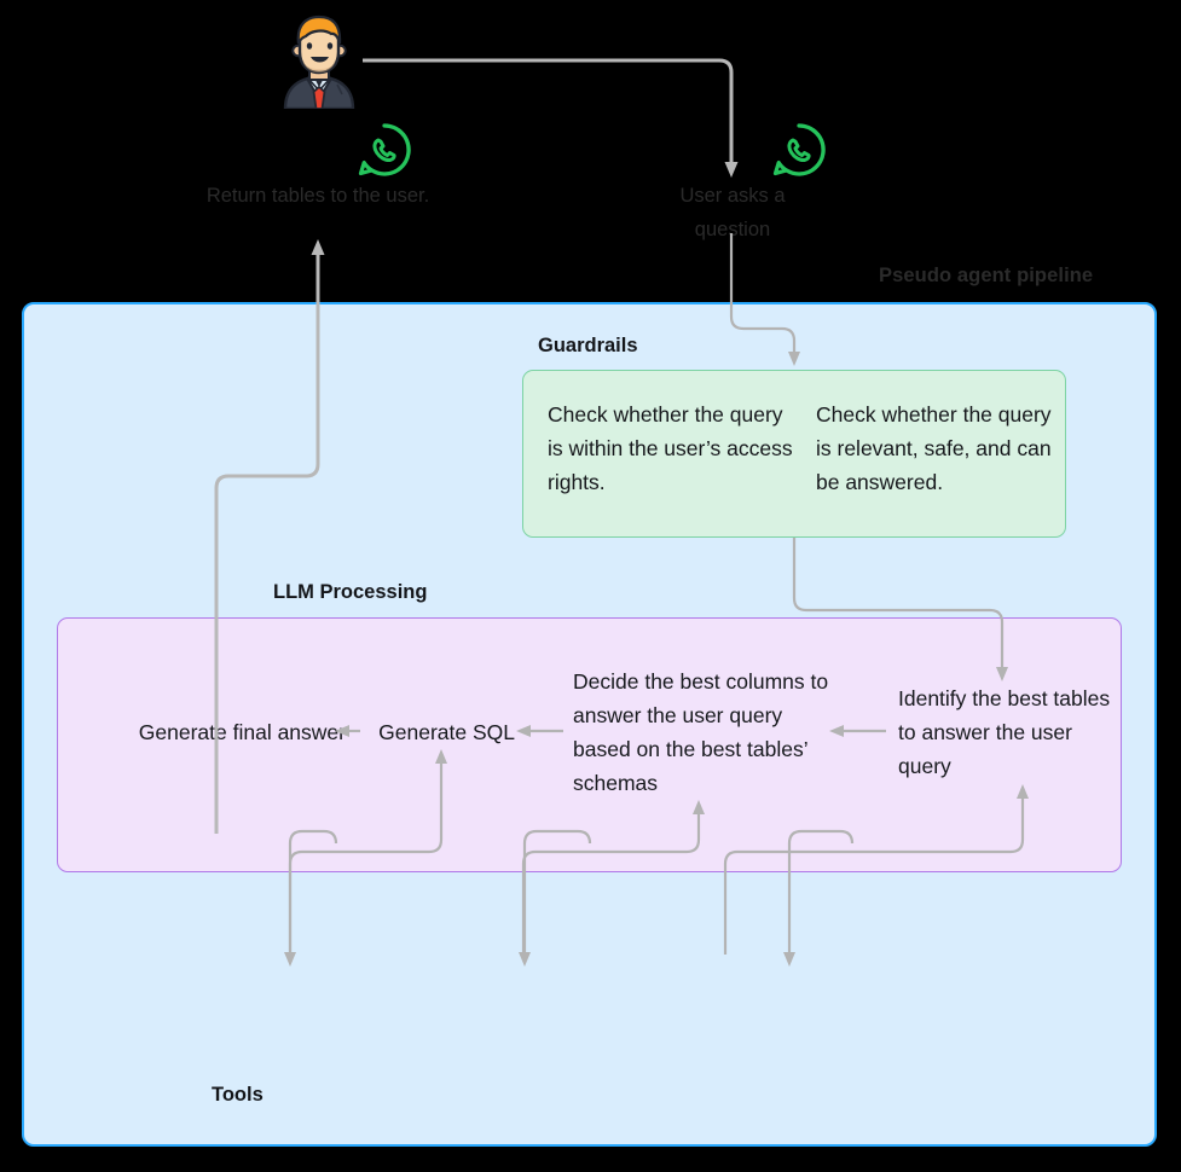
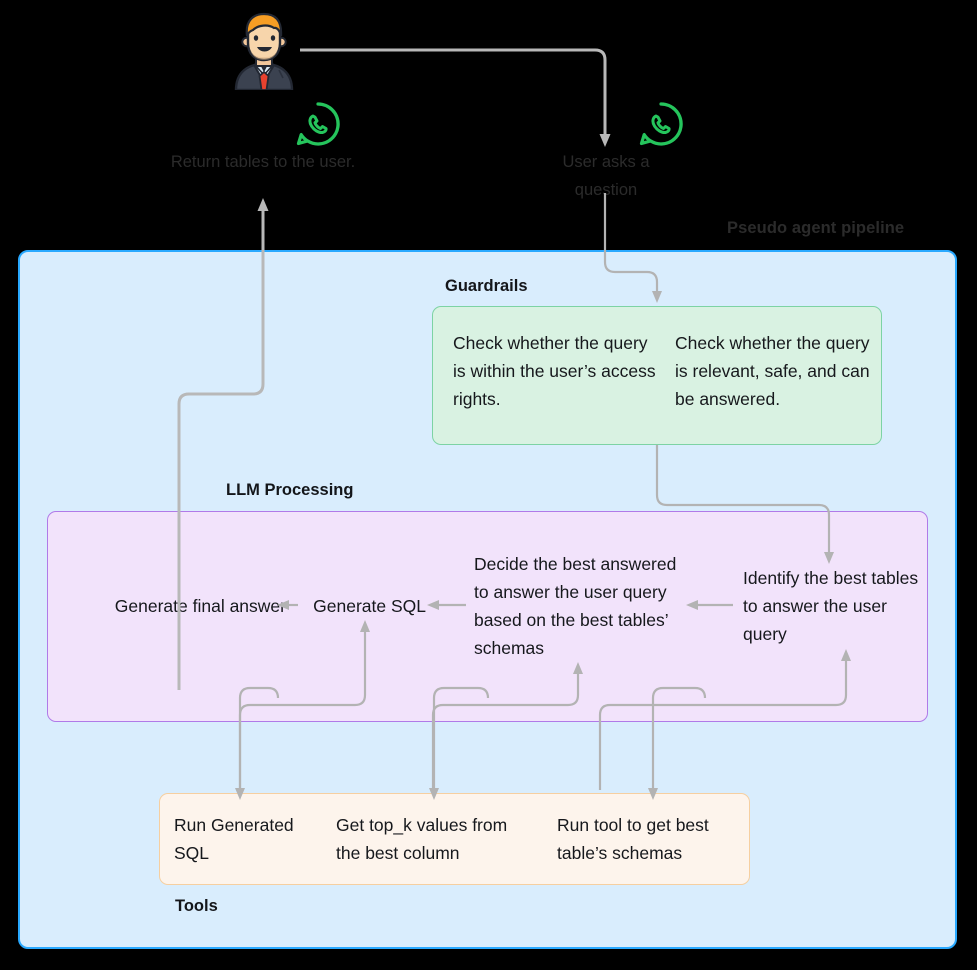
  Pseudo agent pipeline
  Guardrails
  Check whether the query is within the user’s access rights.
  Check whether the query is relevant, safe, and can be answered.
  LLM Processing
  Generate final answe
  Generate SQL
- Decide the best columns to answer the user query based on the best tables’ schemas
+ Decide the best answered to answer the user query based on the best tables’ schemas
  Identify the best tables to answer the user query
+ Run Generated SQL
+ Get top_k values from the best column
+ Run tool to get best table’s schemas
  Tools
  Return tables to the user.
  User asks a question
